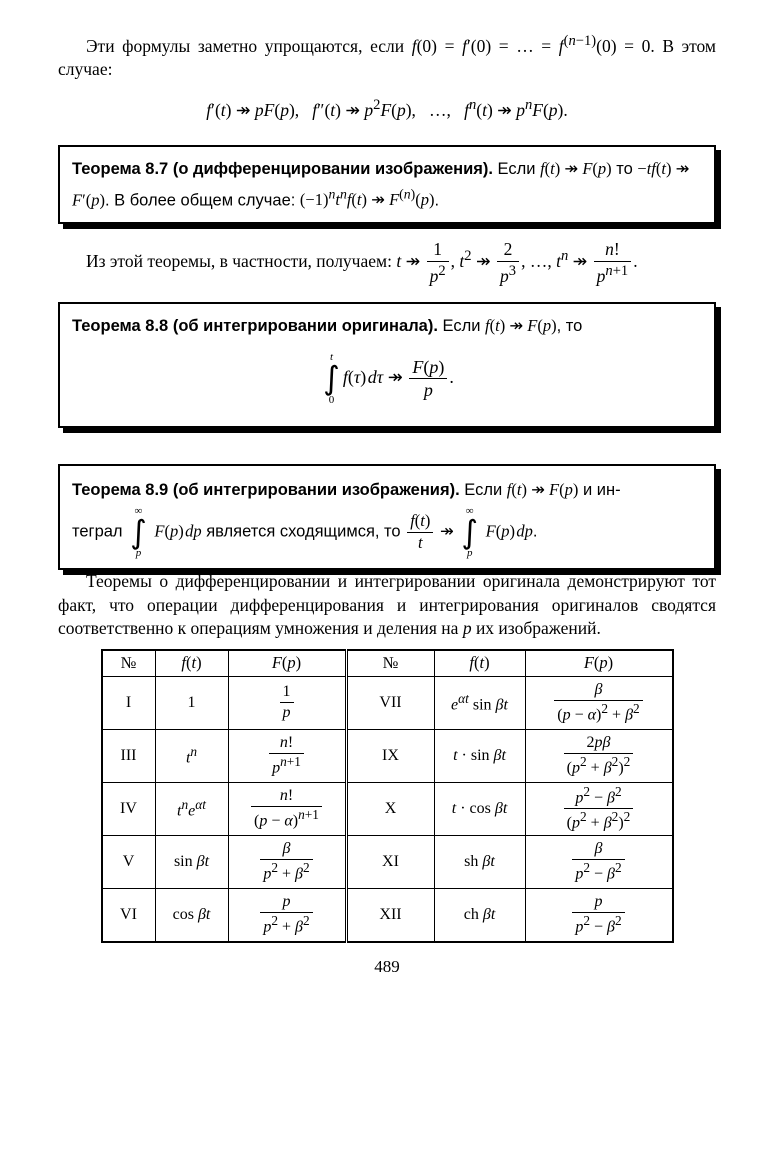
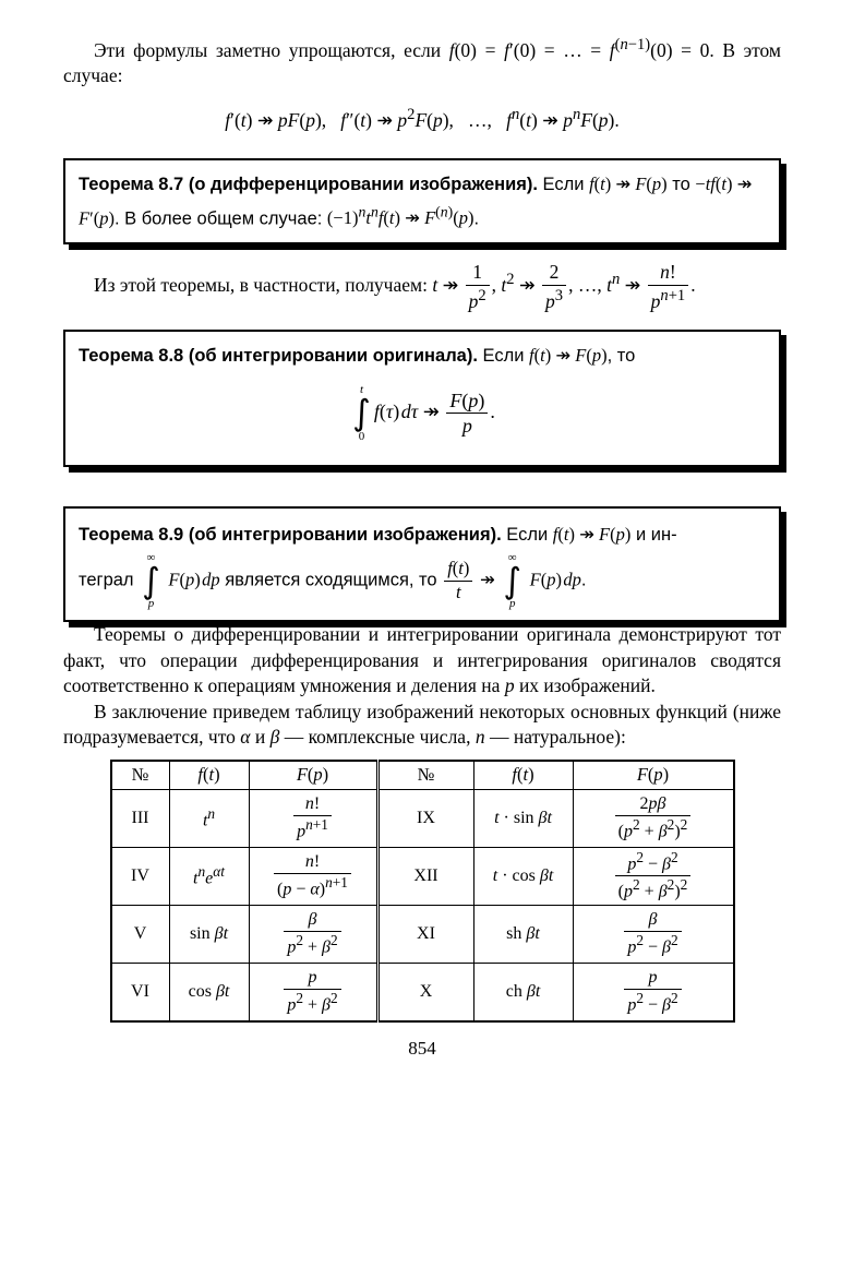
  Эти формулы заметно упрощаются, если f(0) = f′(0) = … = f(n−1)(0) = 0. В этом случае:
  f′(t) ↠ pF(p), f″(t) ↠ p2F(p), …, fn(t) ↠ pnF(p).
  Теорема 8.7 (о дифференцировании изображения). Если f(t) ↠ F(p) то −tf(t) ↠ F′(p). В более общем случае: (−1)ntnf(t) ↠ F(n)(p).
  Из этой теоремы, в частности, получаем: t ↠
  1
  p2
  , t2 ↠
  2
  p3
  , …, tn ↠
  n!
  pn+1
  .
  Теорема 8.8 (об интегрировании оригинала). Если f(t) ↠ F(p), то
  t
  ∫
  0
  f(τ) dτ ↠
  F(p)
  p
  .
  Теорема 8.9 (об интегрировании изображения). Если f(t) ↠ F(p) и ин-
  теграл
  ∞
  ∫
  p
  F(p) dp является сходящимся, то
  f(t)
  t
  ↠
  ∞
  ∫
  p
  F(p) dp.
  Теоремы о дифференцировании и интегрировании оригинала демонстрируют тот факт, что операции дифференцирования и интегрирования оригиналов сводятся соответственно к операциям умножения и деления на p их изображений.
+ В заключение приведем таблицу изображений некоторых основных функций (ниже подразумевается, что α и β — комплексные числа, n — натуральное):
  №	f(t)	F(p)	№	f(t)	F(p)
- I	1	1p	VII	eαt sin βt	β(p − α)2 + β2
  III	tn	n!pn+1	IX	t · sin βt	2pβ(p2 + β2)2
- IV	tneαt	n!(p − α)n+1	X	t · cos βt	p2 − β2(p2 + β2)2
+ IV	tneαt	n!(p − α)n+1	XII	t · cos βt	p2 − β2(p2 + β2)2
  V	sin βt	βp2 + β2	XI	sh βt	βp2 − β2
- VI	cos βt	pp2 + β2	XII	ch βt	pp2 − β2
+ VI	cos βt	pp2 + β2	X	ch βt	pp2 − β2
- 489
+ 854
